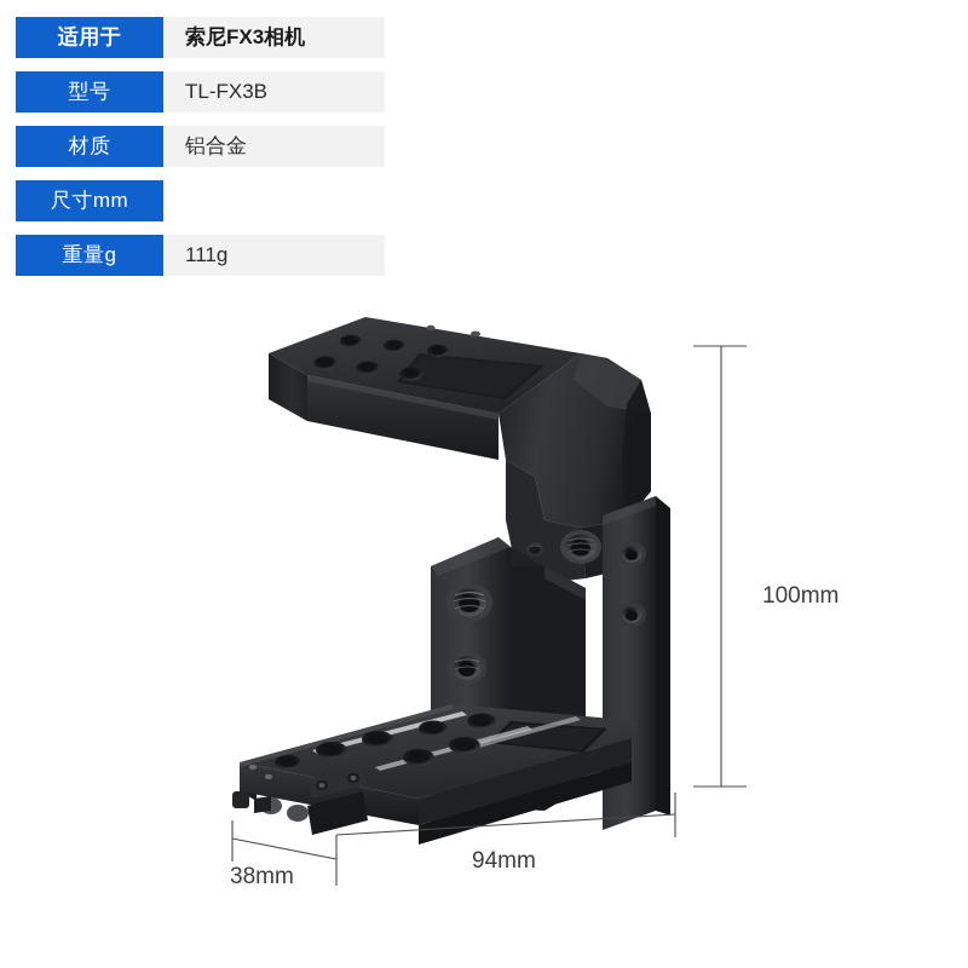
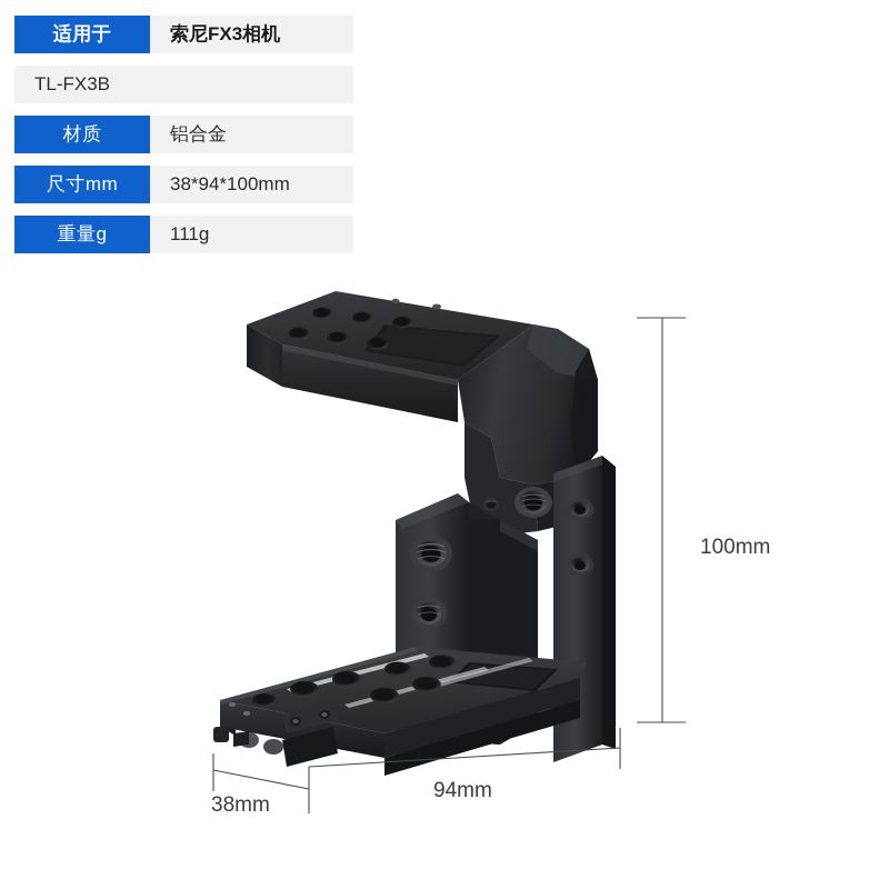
  适用于
  索尼FX3相机
- 型号
  TL-FX3B
  材质
  铝合金
  尺寸mm
+ 38*94*100mm
  重量g
  111g
  100mm
  38mm
  94mm
